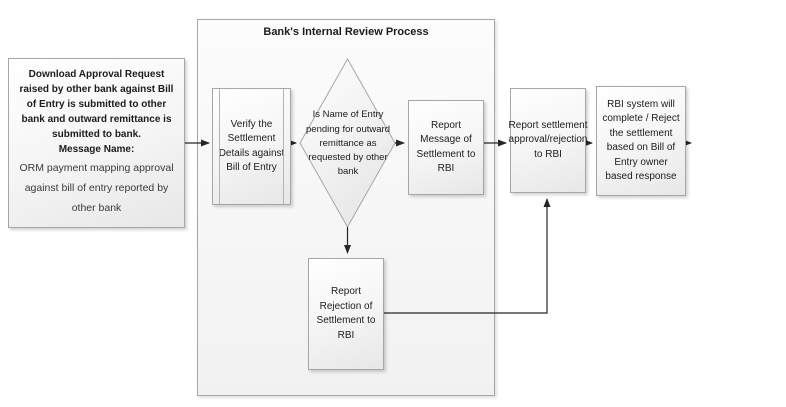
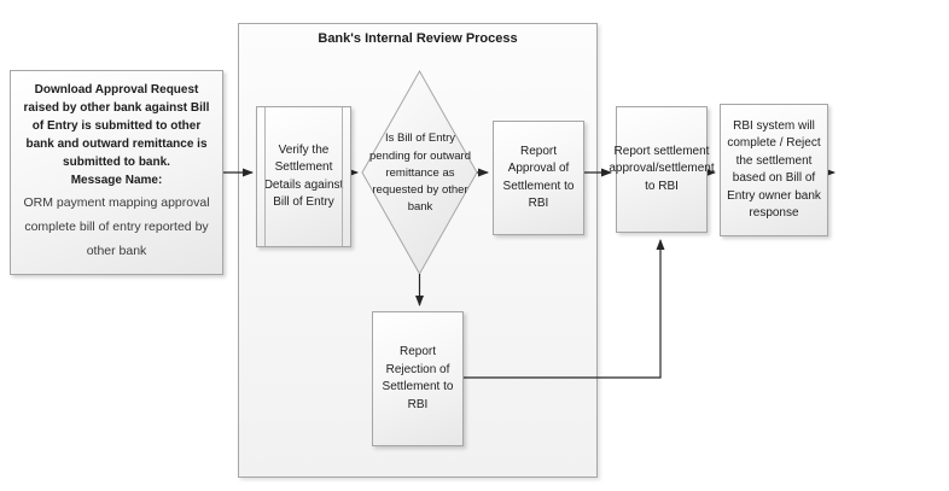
  Bank's Internal Review Process
  Download Approval Request raised by other bank against Bill of Entry is submitted to other bank and outward remittance is submitted to bank.
  Message Name:
- ORM payment mapping approval against bill of entry reported by other bank
+ ORM payment mapping approval complete bill of entry reported by other bank
  Verify the Settlement Details agains Bill of Entry
- Is Name of Entry pending for outward remittance as requested by other bank
+ Is Bill of Entry pending for outward remittance as requested by other bank
- Report Message of Settlement to RBI
+ Report Approval of Settlement to RBI
  Report Rejection of Settlement to RBI
- Report settlement approval/rejection to RBI
+ Report settlement approval/settlement to RBI
- RBI system will complete / Reject the settlement based on Bill of Entry owner based response
+ RBI system will complete / Reject the settlement based on Bill of Entry owner bank response
